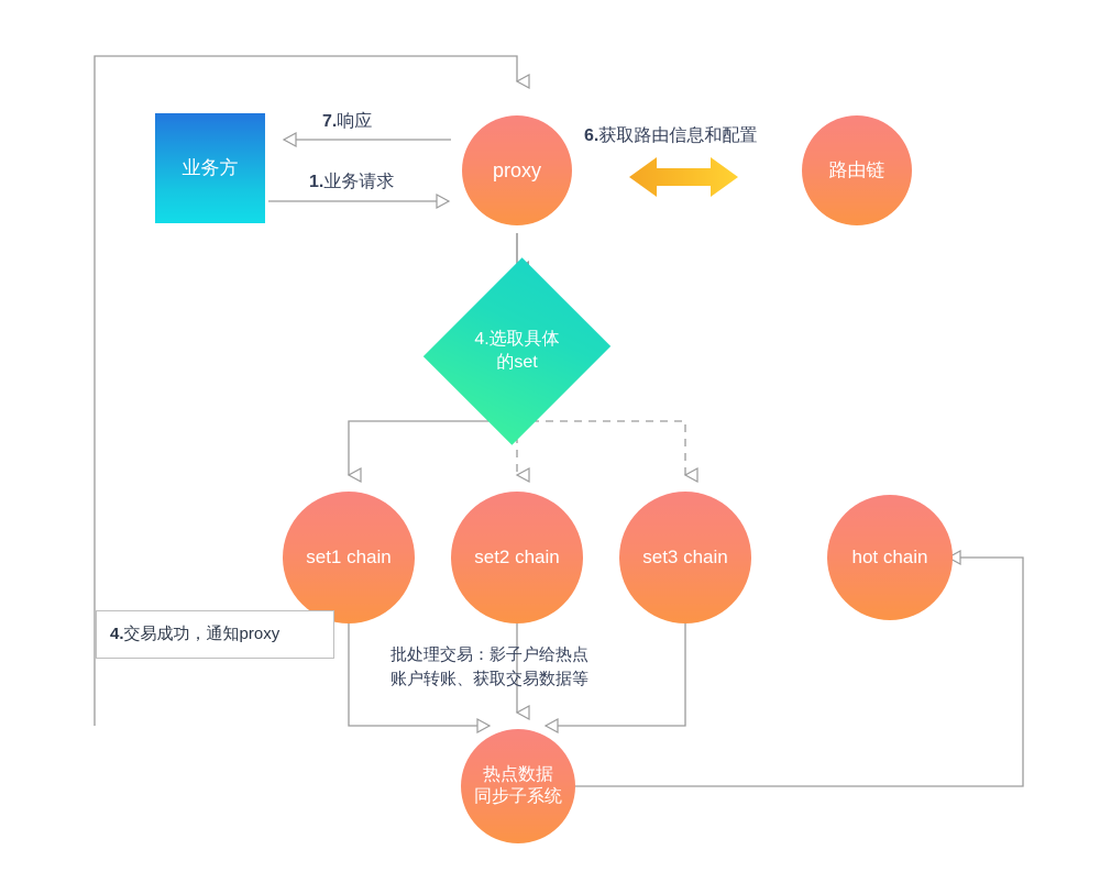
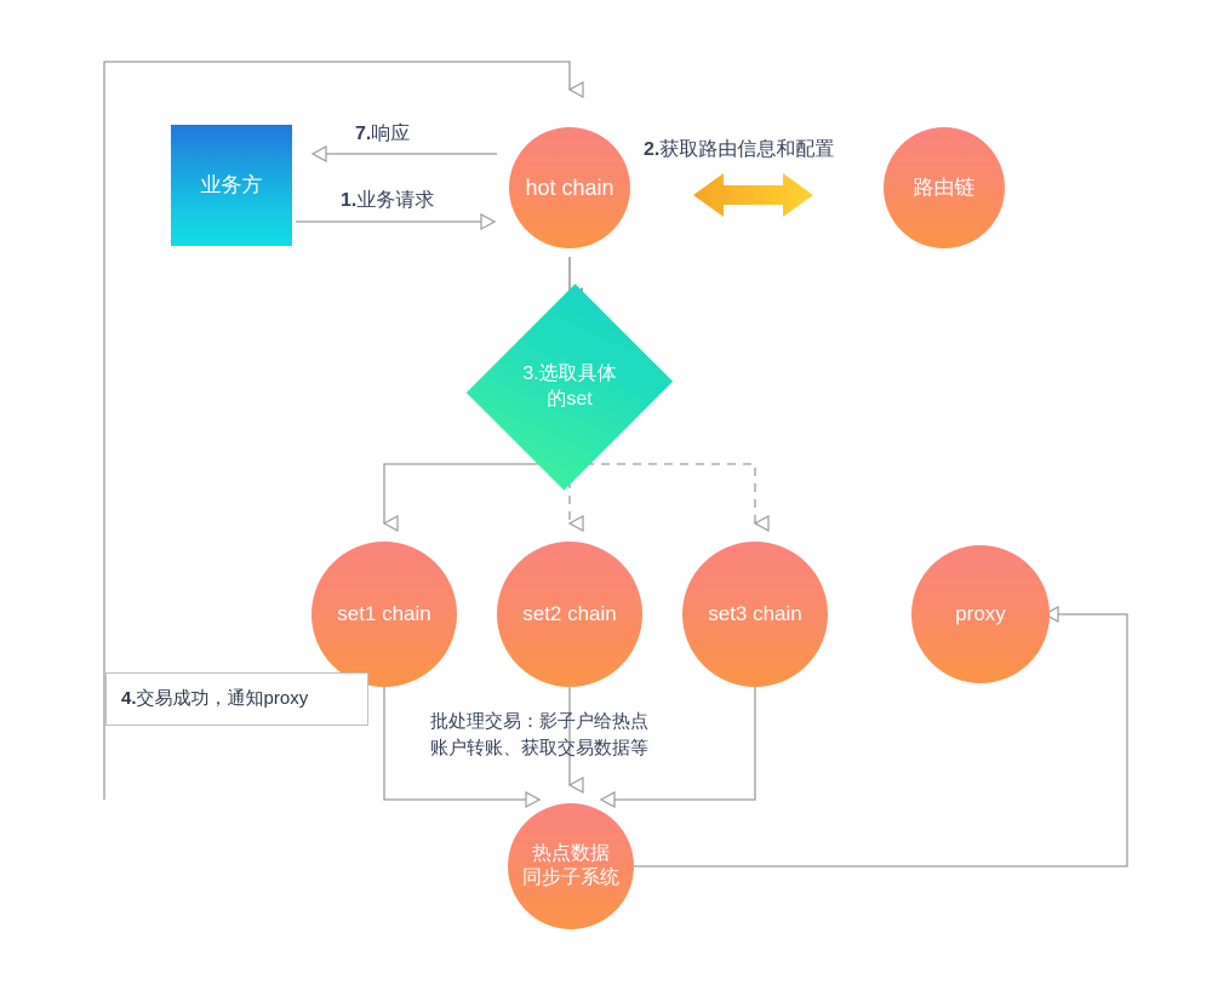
  业务方
- proxy
+ hot chain
  路由链
- 4.选取具体
+ 3.选取具体
  的set
  set1 chain
  set2 chain
  set3 chain
- hot chain
+ proxy
  热点数据
  同步子系统
  7.响应
  1.业务请求
- 6.获取路由信息和配置
+ 2.获取路由信息和配置
  4.交易成功，通知proxy
  批处理交易：影子户给热点
  账户转账、获取交易数据等
